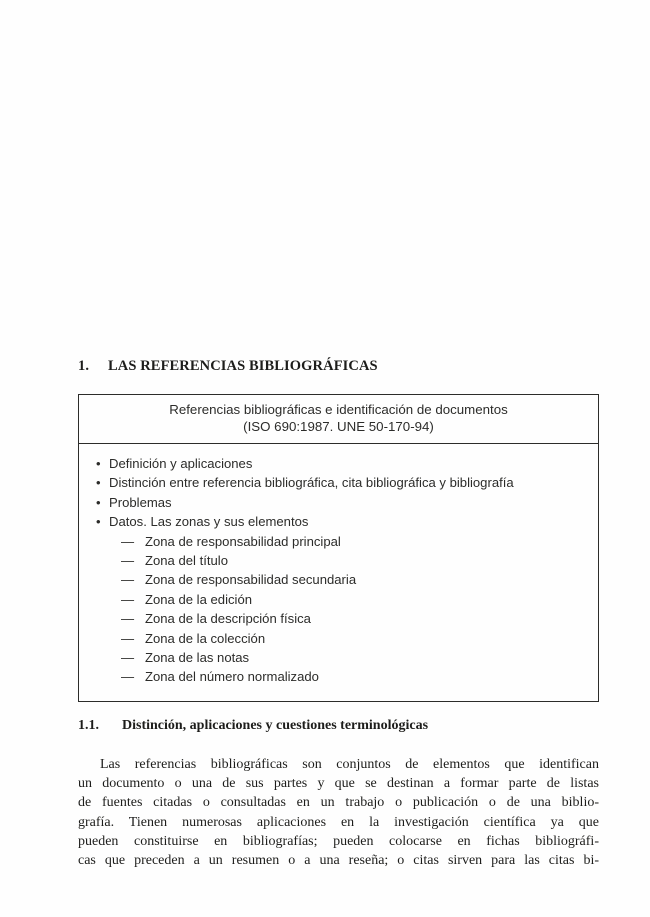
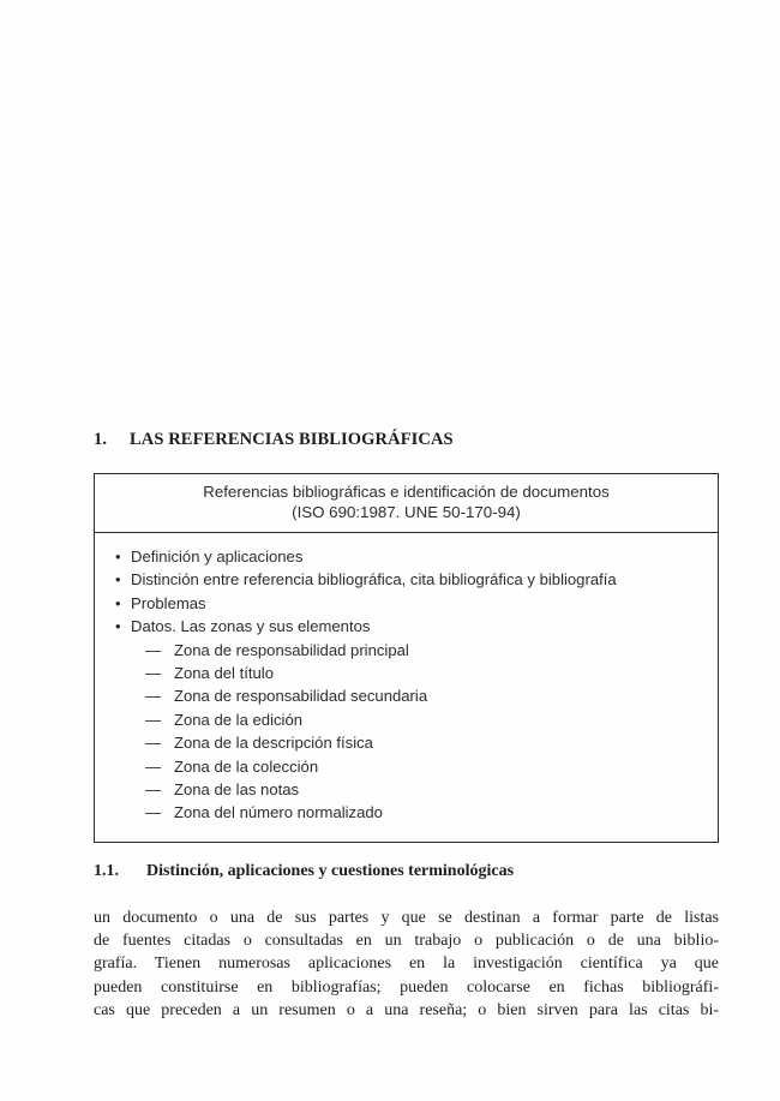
  1.
  LAS REFERENCIAS BIBLIOGRÁFICAS
  Referencias bibliográficas e identificación de documentos
  (ISO 690:1987. UNE 50-170-94)
  •
  Definición y aplicaciones
  •
  Distinción entre referencia bibliográfica, cita bibliográfica y bibliografía
  •
  Problemas
  •
  Datos. Las zonas y sus elementos
  —
  Zona de responsabilidad principal
  —
  Zona del título
  —
  Zona de responsabilidad secundaria
  —
  Zona de la edición
  —
  Zona de la descripción física
  —
  Zona de la colección
  —
  Zona de las notas
  —
  Zona del número normalizado
  1.1.
  Distinción, aplicaciones y cuestiones terminológicas
- Las referencias bibliográficas son conjuntos de elementos que identifican
  un documento o una de sus partes y que se destinan a formar parte de listas
  de fuentes citadas o consultadas en un trabajo o publicación o de una biblio-
  grafía. Tienen numerosas aplicaciones en la investigación científica ya que
  pueden constituirse en bibliografías; pueden colocarse en fichas bibliográfi-
- cas que preceden a un resumen o a una reseña; o citas sirven para las citas bi-
+ cas que preceden a un resumen o a una reseña; o bien sirven para las citas bi-
